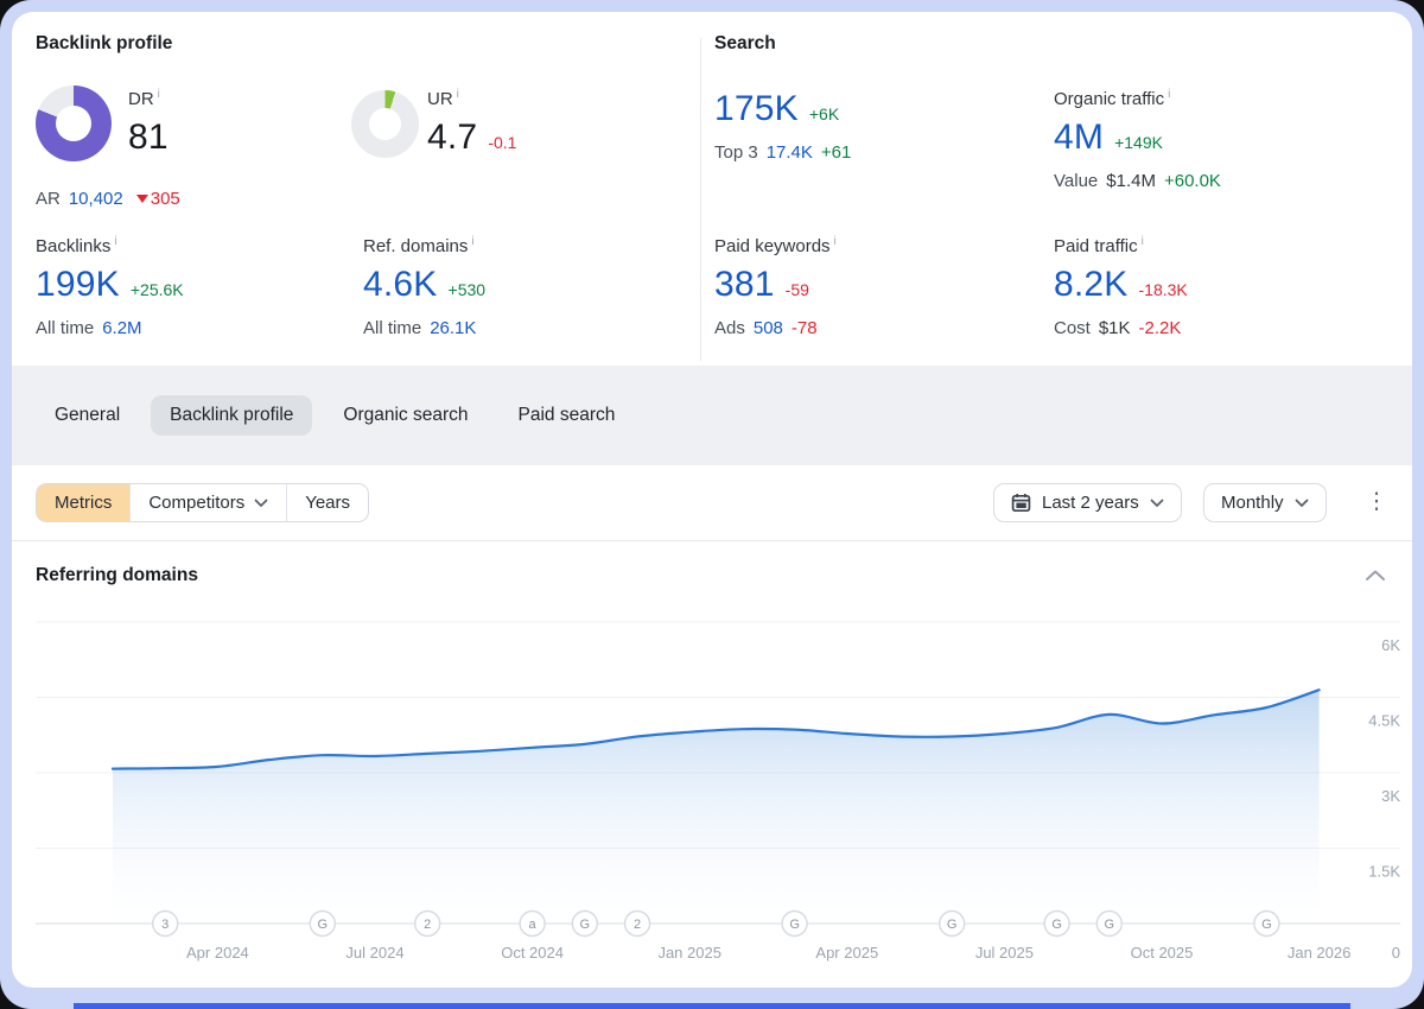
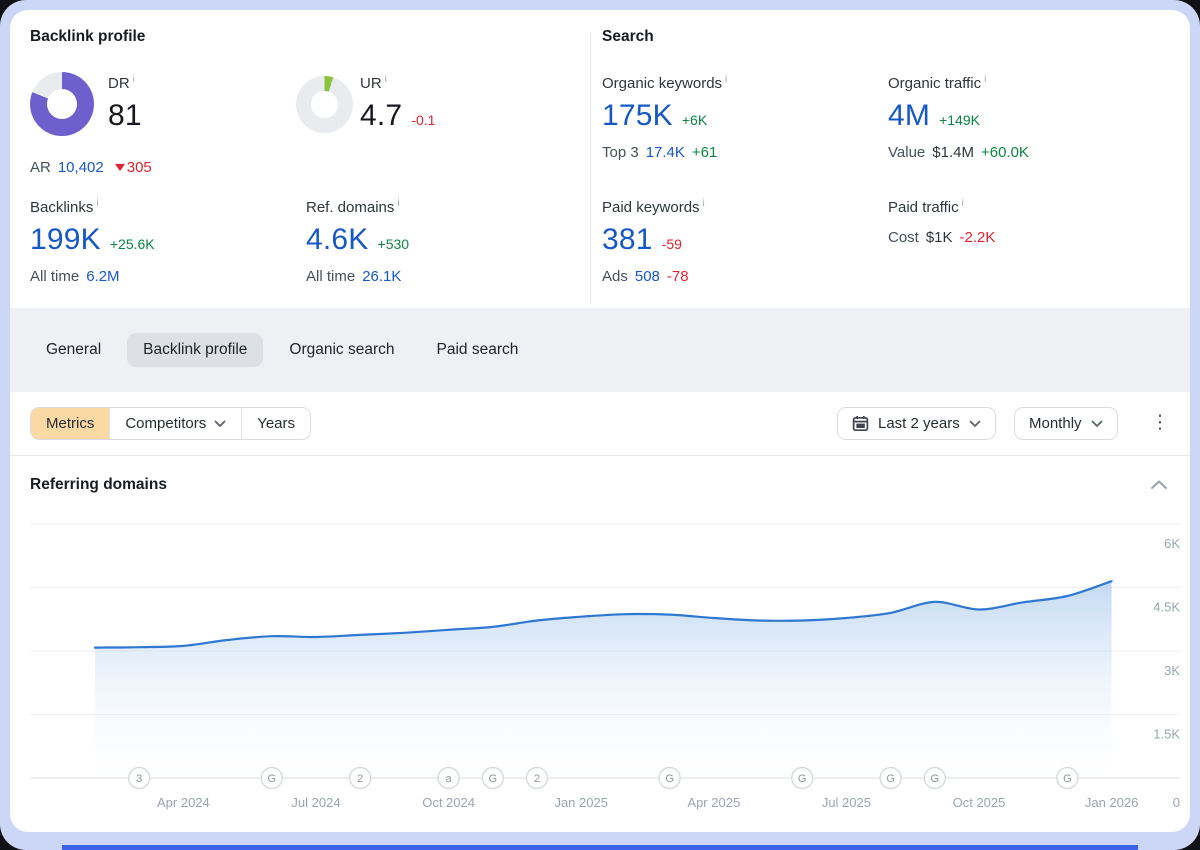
  Backlink profile
  Search
  DR i
  81
  AR
  10,402
  305
  UR i
  4.7
  -0.1
  Backlinks i
  199K
  +25.6K
  All time
  6.2M
  Ref. domains i
  4.6K
  +530
  All time
  26.1K
+ Organic keywords i
  175K
  +6K
  Top 3
  17.4K
  +61
  Organic traffic i
  4M
  +149K
  Value
  $1.4M
  +60.0K
  Paid keywords i
  381
  -59
  Ads
  508
  -78
  Paid traffic i
- 8.2K
- -18.3K
  Cost
  $1K
  -2.2K
  General
  Backlink profile
  Organic search
  Paid search
  Metrics
  Competitors
  Years
  Last 2 years
  Monthly
  ⋮
  Referring domains
  3
  G
  2
  a
  G
  2
  G
  G
  G
  G
  G
  Apr 2024
  Jul 2024
  Oct 2024
  Jan 2025
  Apr 2025
  Jul 2025
  Oct 2025
  Jan 2026
  0
  1.5K
  3K
  4.5K
  6K
